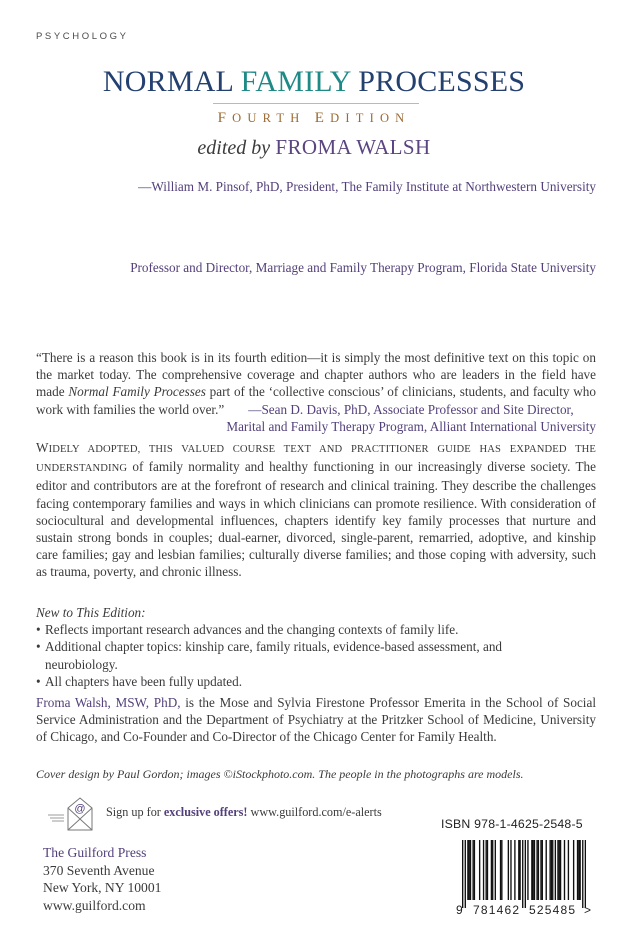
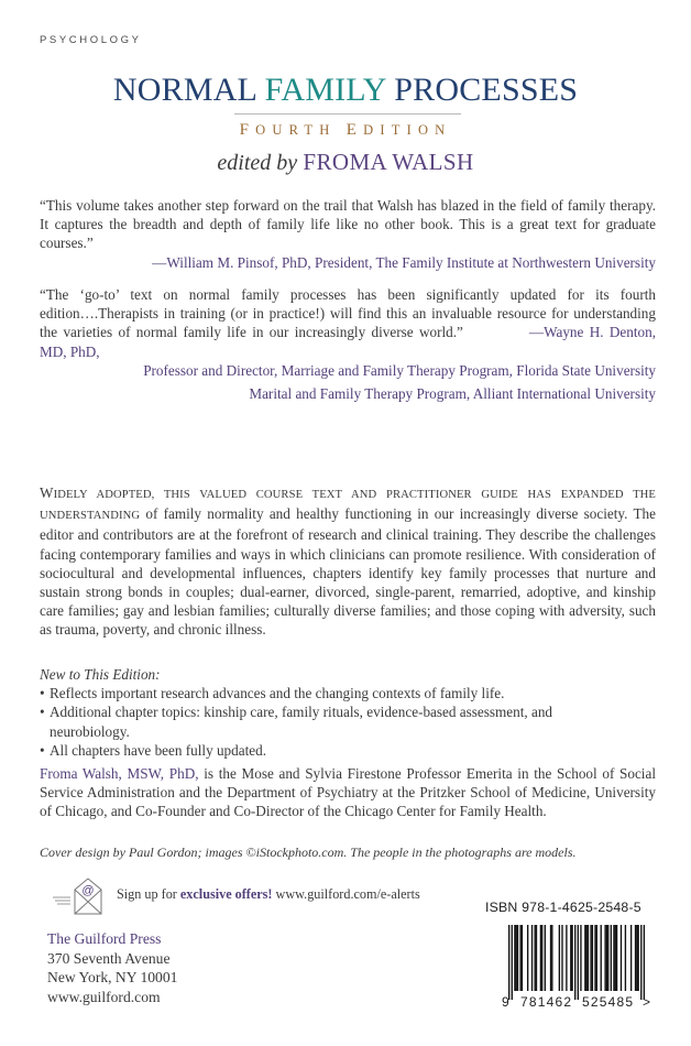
  PSYCHOLOGY
  NORMAL FAMILY PROCESSES
  FOURTH EDITION
  edited by FROMA WALSH
+ “This volume takes another step forward on the trail that Walsh has blazed in the field of family therapy. It captures the breadth and depth of family life like no other book. This is a great text for graduate courses.”
  —William M. Pinsof, PhD, President, The Family Institute at Northwestern University
+ “The ‘go-to’ text on normal family processes has been significantly updated for its fourth edition….Therapists in training (or in practice!) will find this an invaluable resource for understanding the varieties of normal family life in our increasingly diverse world.” —Wayne H. Denton, MD, PhD,
  Professor and Director, Marriage and Family Therapy Program, Florida State University
- “There is a reason this book is in its fourth edition—it is simply the most definitive text on this topic on the market today. The comprehensive coverage and chapter authors who are leaders in the field have made Normal Family Processes part of the ‘collective conscious’ of clinicians, students, and faculty who work with families the world over.” —Sean D. Davis, PhD, Associate Professor and Site Director,
  Marital and Family Therapy Program, Alliant International University
  WIDELY ADOPTED, THIS VALUED COURSE TEXT AND PRACTITIONER GUIDE HAS EXPANDED THE UNDERSTANDING of family normality and healthy functioning in our increasingly diverse society. The editor and contributors are at the forefront of research and clinical training. They describe the challenges facing contemporary families and ways in which clinicians can promote resilience. With consideration of sociocultural and developmental influences, chapters identify key family processes that nurture and sustain strong bonds in couples; dual-earner, divorced, single-parent, remarried, adoptive, and kinship care families; gay and lesbian families; culturally diverse families; and those coping with adversity, such as trauma, poverty, and chronic illness.
  New to This Edition:
  Reflects important research advances and the changing contexts of family life.
  Additional chapter topics: kinship care, family rituals, evidence-based assessment, and neurobiology.
  All chapters have been fully updated.
  Froma Walsh, MSW, PhD, is the Mose and Sylvia Firestone Professor Emerita in the School of Social Service Administration and the Department of Psychiatry at the Pritzker School of Medicine, University of Chicago, and Co-Founder and Co-Director of the Chicago Center for Family Health.
  Cover design by Paul Gordon; images ©iStockphoto.com. The people in the photographs are models.
  @
  Sign up for exclusive offers! www.guilford.com/e-alerts
  The Guilford Press
  370 Seventh Avenue
  New York, NY 10001
  www.guilford.com
  ISBN 978-1-4625-2548-5
  9
  781462
  525485
  >
